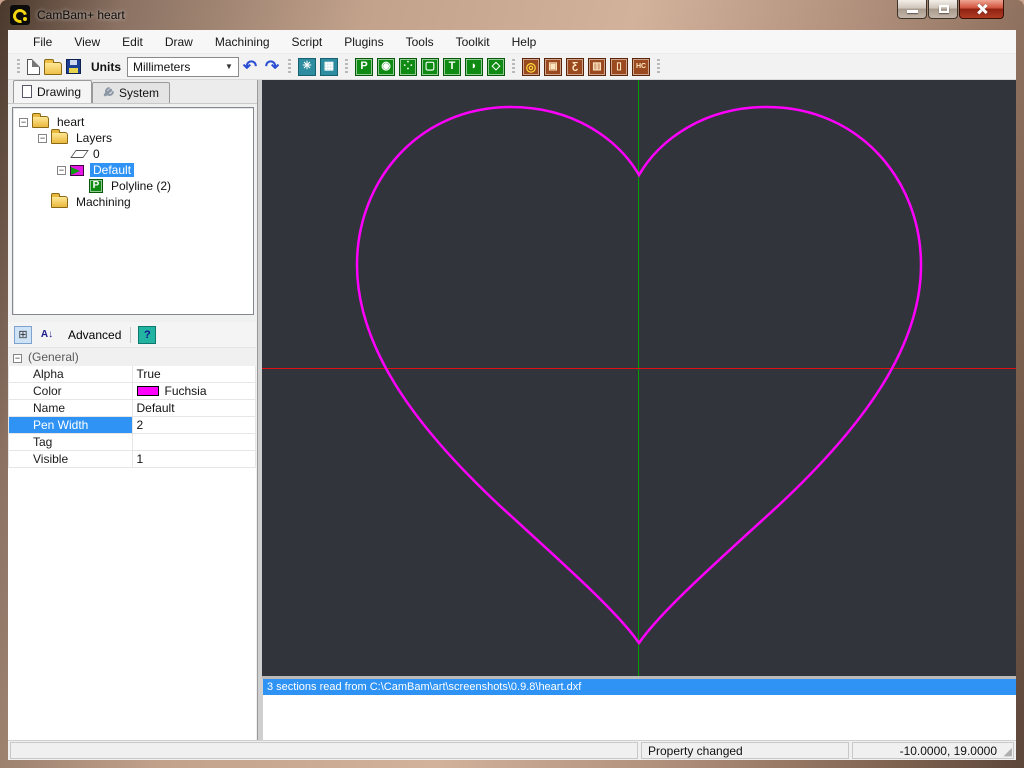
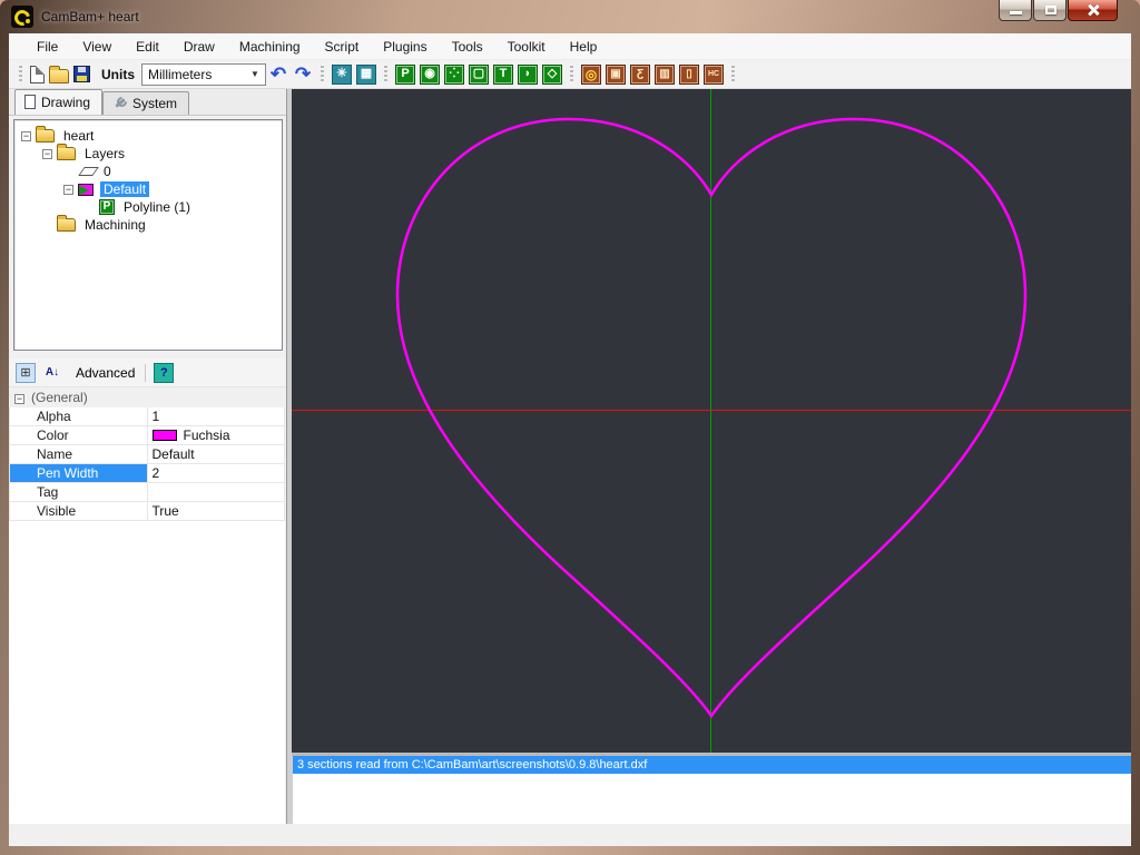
  CamBam+ heart
  File
  View
  Edit
  Draw
  Machining
  Script
  Plugins
  Tools
  Toolkit
  Help
  Units
  Millimeters
  ▼
  ↶
  ↷
  ✳
  ▦
  P
  ◉
  ⁘
  ▢
  T
  ◗
  ◇
  ◎
  ▣
  Ƹ
  ▥
  ▯
  Drawing
  System
  −
  heart
  −
  Layers
  0
  −
  Default
  P
- Polyline (2)
+ Polyline (1)
  Machining
  ⊞
  A↓
  Advanced
  ?
  − (General)
- Alpha	True
+ Alpha	1
  Color	Fuchsia
  Name	Default
  Pen Width	2
  Tag
- Visible	1
+ Visible	True
  3 sections read from C:\CamBam\art\screenshots\0.9.8\heart.dxf
- Property changed
- -10.0000, 19.0000
- ◢
